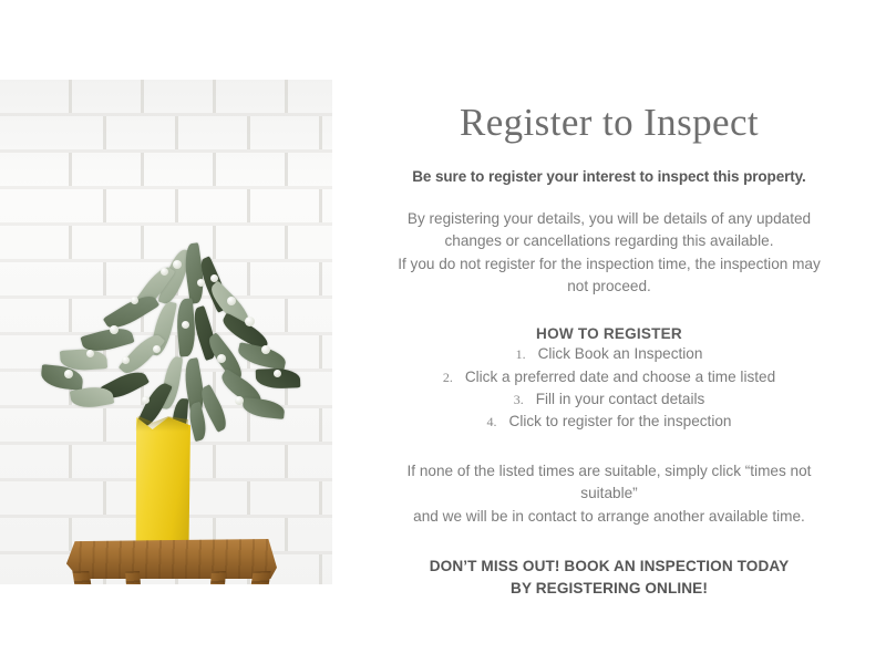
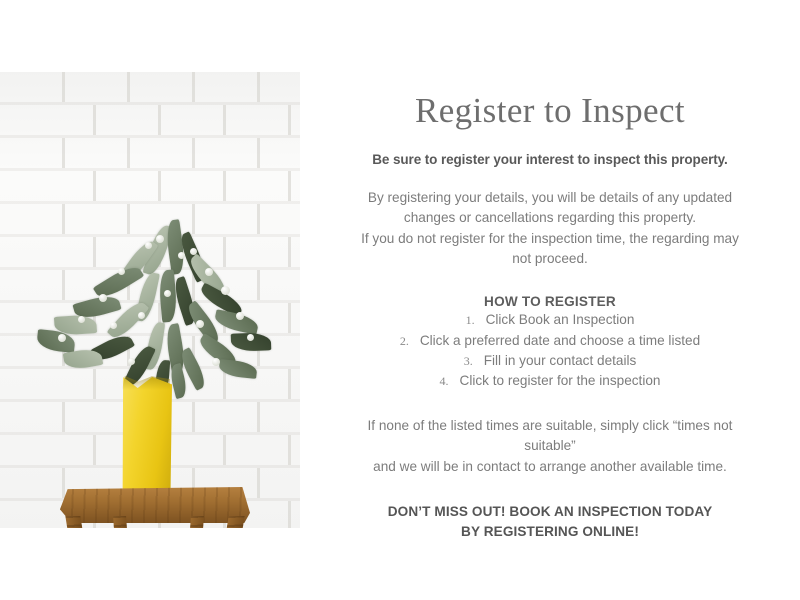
  Register to Inspect
  Be sure to register your interest to inspect this property.
  By registering your details, you will be details of any updated
- changes or cancellations regarding this available.
+ changes or cancellations regarding this property.
- If you do not register for the inspection time, the inspection may
+ If you do not register for the inspection time, the regarding may
  not proceed.
  HOW TO REGISTER
  1. Click Book an Inspection
  2. Click a preferred date and choose a time listed
  3. Fill in your contact details
  4. Click to register for the inspection
  If none of the listed times are suitable, simply click “times not
  suitable”
  and we will be in contact to arrange another available time.
  DON’T MISS OUT! BOOK AN INSPECTION TODAY
  BY REGISTERING ONLINE!
